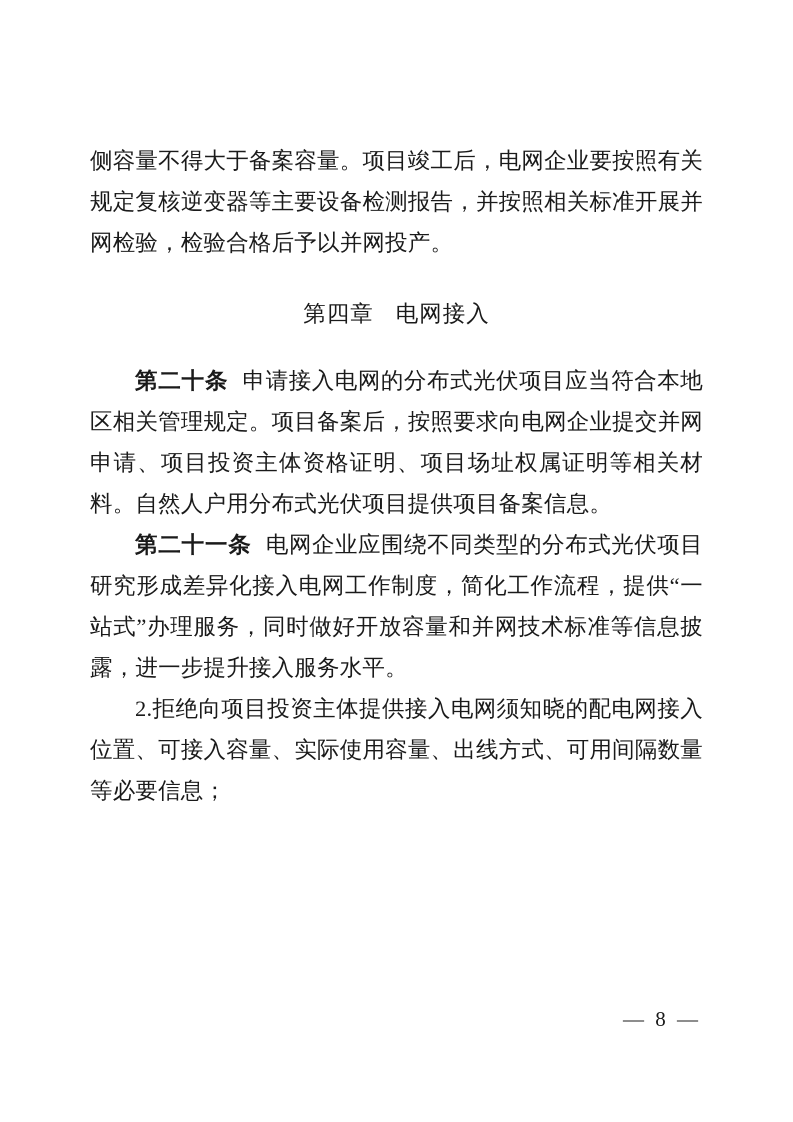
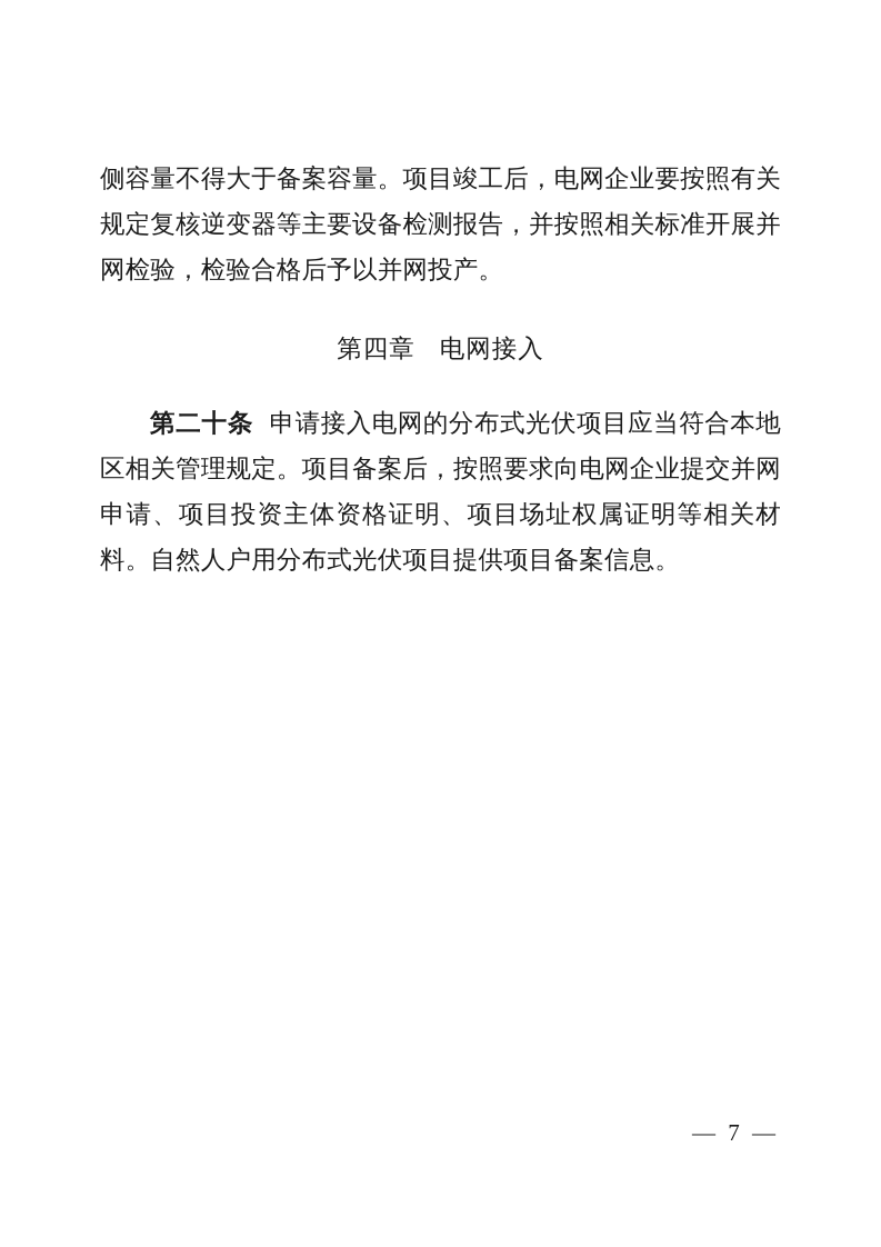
  侧容量不得大于备案容量。项目竣工后，电网企业要按照有关规定复核逆变器等主要设备检测报告，并按照相关标准开展并网检验，检验合格后予以并网投产。
  第四章 电网接入
  第二十条 申请接入电网的分布式光伏项目应当符合本地区相关管理规定。项目备案后，按照要求向电网企业提交并网申请、项目投资主体资格证明、项目场址权属证明等相关材料。自然人户用分布式光伏项目提供项目备案信息。
- 第二十一条 电网企业应围绕不同类型的分布式光伏项目研究形成差异化接入电网工作制度，简化工作流程，提供“一站式”办理服务，同时做好开放容量和并网技术标准等信息披露，进一步提升接入服务水平。
- 2.拒绝向项目投资主体提供接入电网须知晓的配电网接入位置、可接入容量、实际使用容量、出线方式、可用间隔数量等必要信息；
- — 8 —
+ — 7 —
